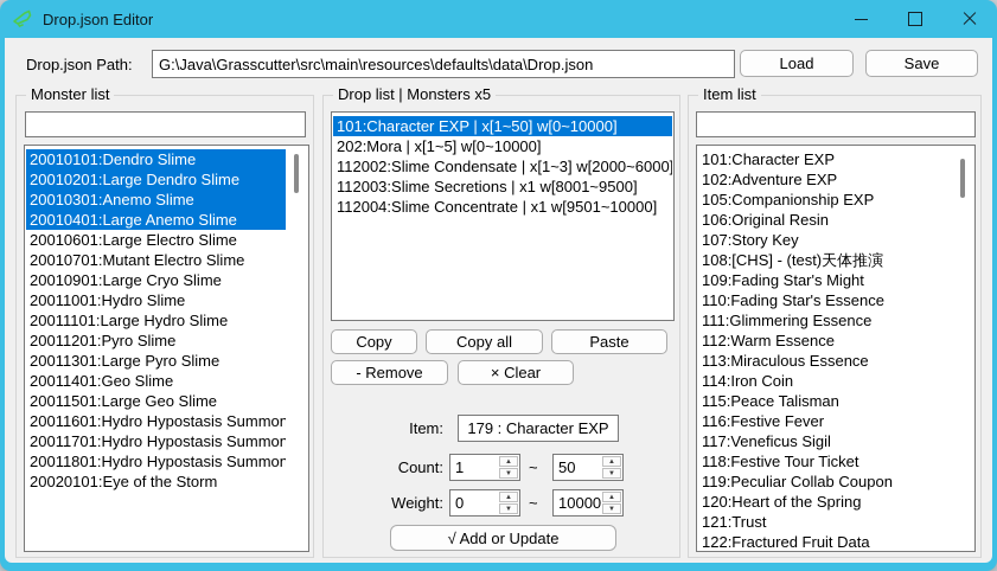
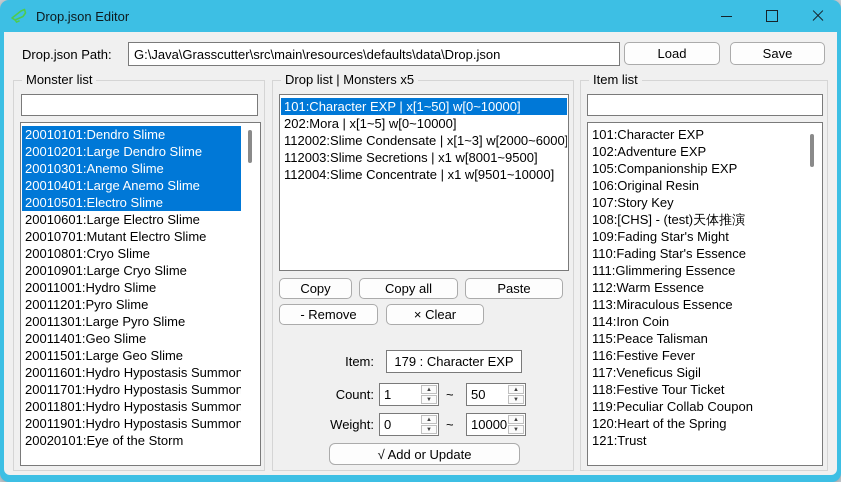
  Drop.json Editor
  Drop.json Path:
  G:\Java\Grasscutter\src\main\resources\defaults\data\Drop.json
  Load
  Save
  Monster list
  20010101:Dendro Slime
  20010201:Large Dendro Slime
  20010301:Anemo Slime
  20010401:Large Anemo Slime
+ 20010501:Electro Slime
  20010601:Large Electro Slime
  20010701:Mutant Electro Slime
+ 20010801:Cryo Slime
  20010901:Large Cryo Slime
  20011001:Hydro Slime
- 20011101:Large Hydro Slime
  20011201:Pyro Slime
  20011301:Large Pyro Slime
  20011401:Geo Slime
  20011501:Large Geo Slime
  20011601:Hydro Hypostasis Summon
  20011701:Hydro Hypostasis Summon
  20011801:Hydro Hypostasis Summon
+ 20011901:Hydro Hypostasis Summon
  20020101:Eye of the Storm
  Drop list | Monsters x5
  101:Character EXP | x[1~50] w[0~10000]
  202:Mora | x[1~5] w[0~10000]
  112002:Slime Condensate | x[1~3] w[2000~6000]
  112003:Slime Secretions | x1 w[8001~9500]
  112004:Slime Concentrate | x1 w[9501~10000]
  Copy
  Copy all
  Paste
  - Remove
  × Clear
  Item:
  179 : Character EXP
  Count:
  1
  ~
  50
  Weight:
  0
  ~
  10000
  √ Add or Update
  Item list
  101:Character EXP
  102:Adventure EXP
  105:Companionship EXP
  106:Original Resin
  107:Story Key
  108:[CHS] - (test)天体推演
  109:Fading Star's Might
  110:Fading Star's Essence
  111:Glimmering Essence
  112:Warm Essence
  113:Miraculous Essence
  114:Iron Coin
  115:Peace Talisman
  116:Festive Fever
  117:Veneficus Sigil
  118:Festive Tour Ticket
  119:Peculiar Collab Coupon
  120:Heart of the Spring
  121:Trust
- 122:Fractured Fruit Data
